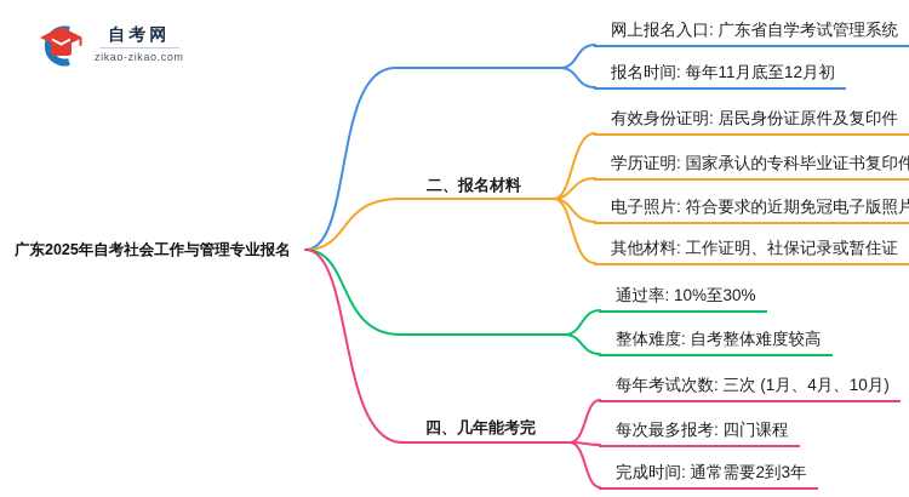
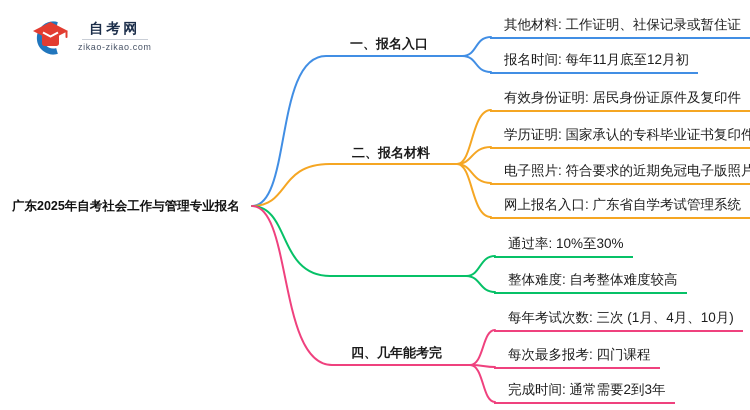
  自考网
  zikao-zikao.com
  广东2025年自考社会工作与管理专业报名
+ 一、报名入口
  二、报名材料
  四、几年能考完
- 网上报名入口: 广东省自学考试管理系统
+ 其他材料: 工作证明、社保记录或暂住证
  报名时间: 每年11月底至12月初
  有效身份证明: 居民身份证原件及复印件
  学历证明: 国家承认的专科毕业证书复印件
  电子照片: 符合要求的近期免冠电子版照片
- 其他材料: 工作证明、社保记录或暂住证
+ 网上报名入口: 广东省自学考试管理系统
  通过率: 10%至30%
  整体难度: 自考整体难度较高
  每年考试次数: 三次 (1月、4月、10月)
  每次最多报考: 四门课程
  完成时间: 通常需要2到3年
